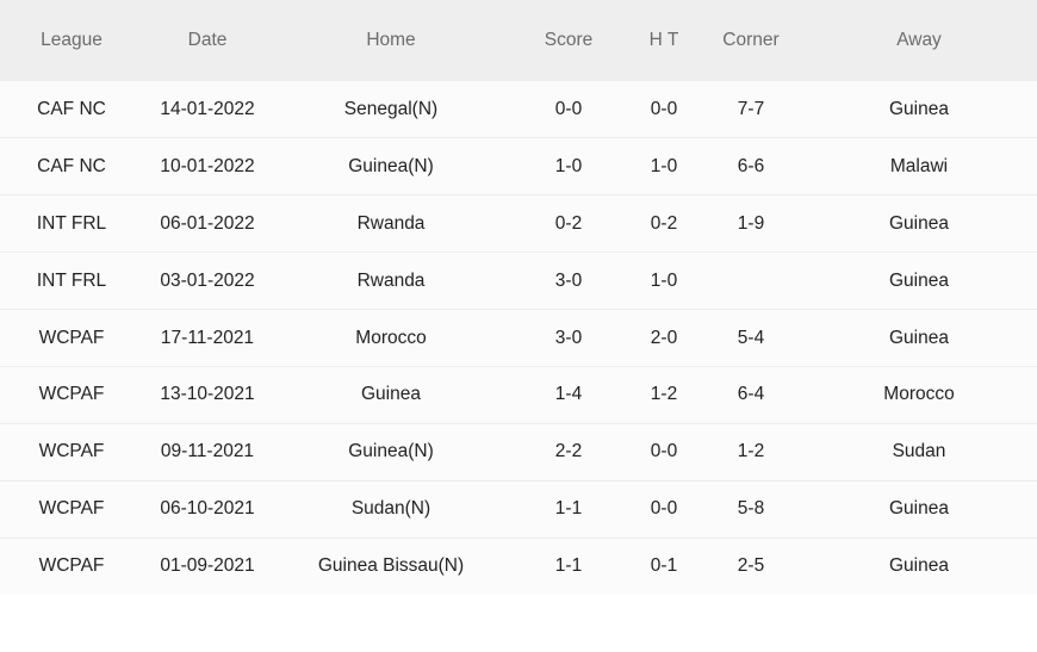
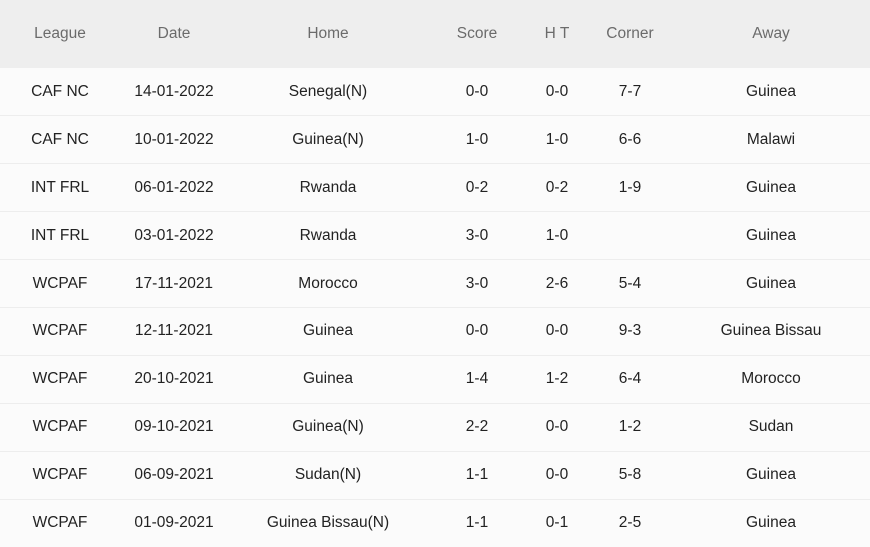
  League	Date	Home	Score	H T	Corner	Away
  CAF NC	14-01-2022	Senegal(N)	0-0	0-0	7-7	Guinea
  CAF NC	10-01-2022	Guinea(N)	1-0	1-0	6-6	Malawi
  INT FRL	06-01-2022	Rwanda	0-2	0-2	1-9	Guinea
  INT FRL	03-01-2022	Rwanda	3-0	1-0		Guinea
- WCPAF	17-11-2021	Morocco	3-0	2-0	5-4	Guinea
+ WCPAF	17-11-2021	Morocco	3-0	2-6	5-4	Guinea
+ WCPAF	12-11-2021	Guinea	0-0	0-0	9-3	Guinea Bissau
- WCPAF	13-10-2021	Guinea	1-4	1-2	6-4	Morocco
+ WCPAF	20-10-2021	Guinea	1-4	1-2	6-4	Morocco
- WCPAF	09-11-2021	Guinea(N)	2-2	0-0	1-2	Sudan
+ WCPAF	09-10-2021	Guinea(N)	2-2	0-0	1-2	Sudan
- WCPAF	06-10-2021	Sudan(N)	1-1	0-0	5-8	Guinea
+ WCPAF	06-09-2021	Sudan(N)	1-1	0-0	5-8	Guinea
  WCPAF	01-09-2021	Guinea Bissau(N)	1-1	0-1	2-5	Guinea
